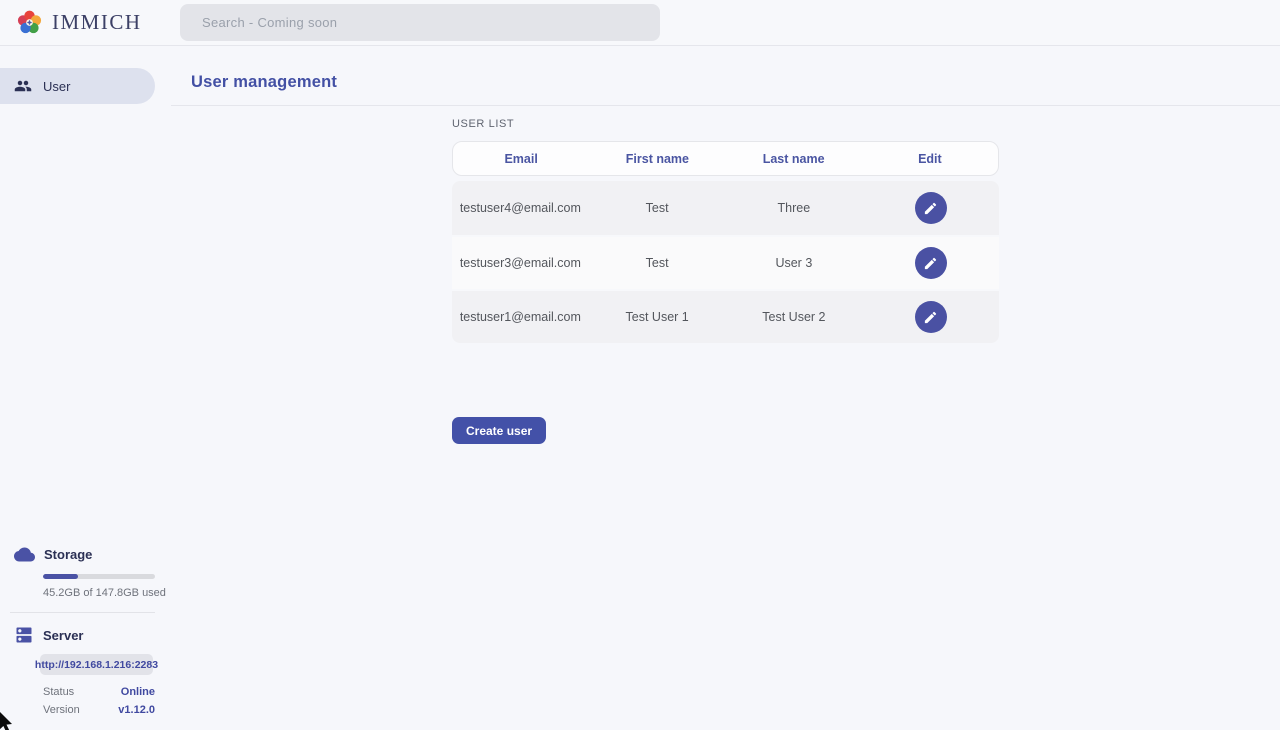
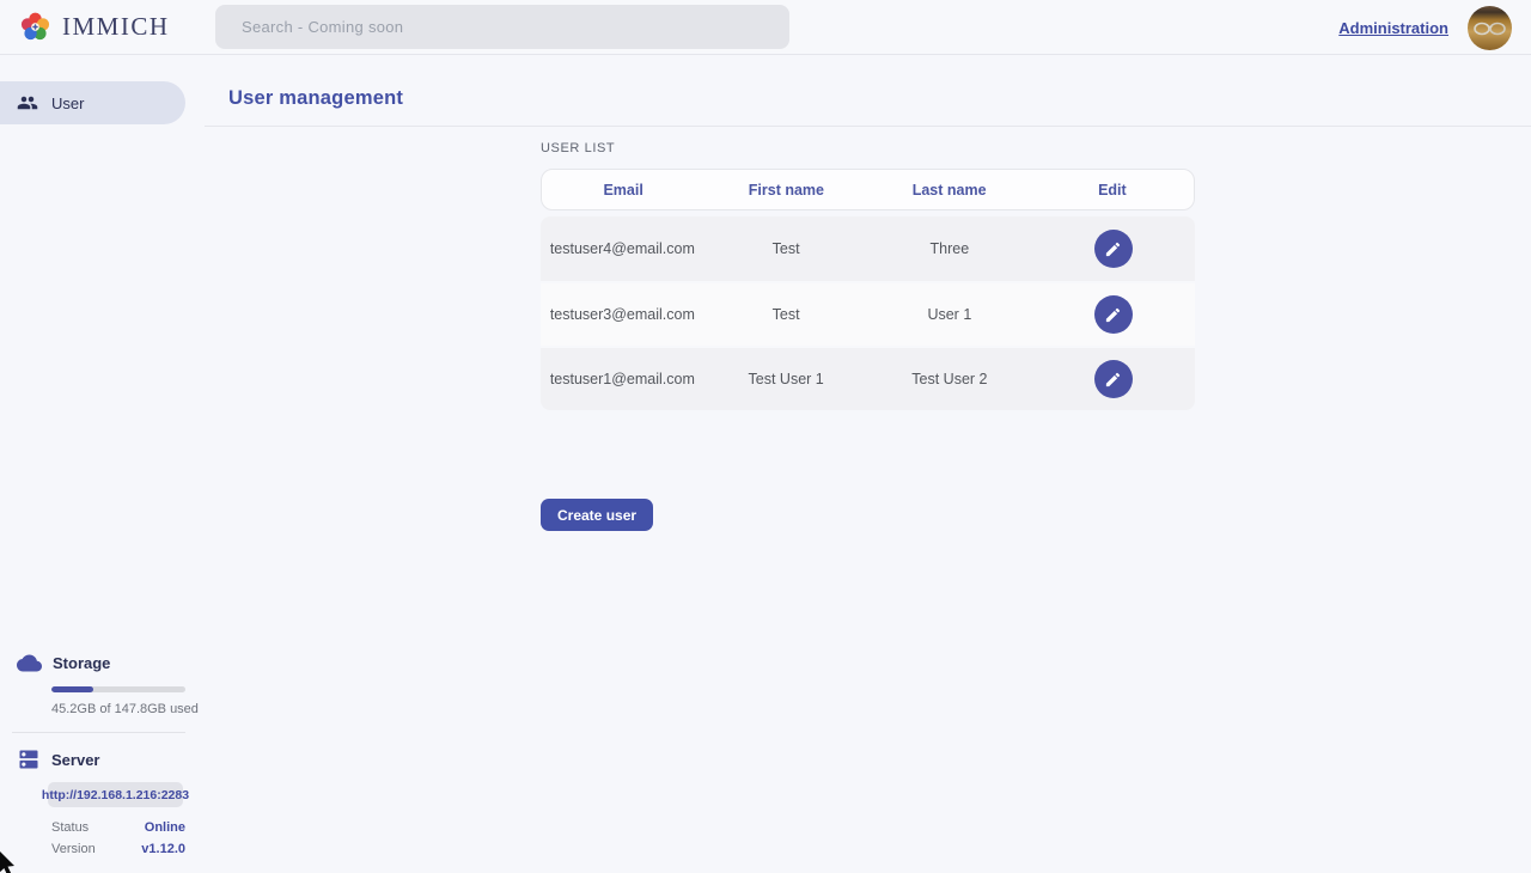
  IMMICH
  Search - Coming soon
+ Administration
  User
  Storage
  45.2GB of 147.8GB used
  Server
  http://192.168.1.216:2283
  Status
  Online
  Version
  v1.12.0
  User management
  USER LIST
  Email
  First name
  Last name
  Edit
  testuser4@email.com
  Test
  Three
  testuser3@email.com
  Test
- User 3
+ User 1
  testuser1@email.com
  Test User 1
  Test User 2
  Create user
